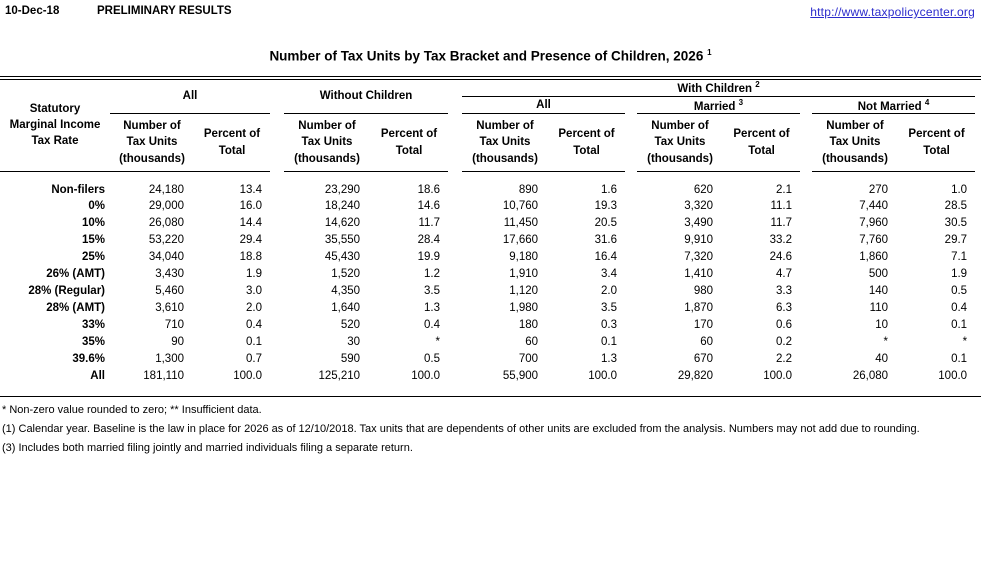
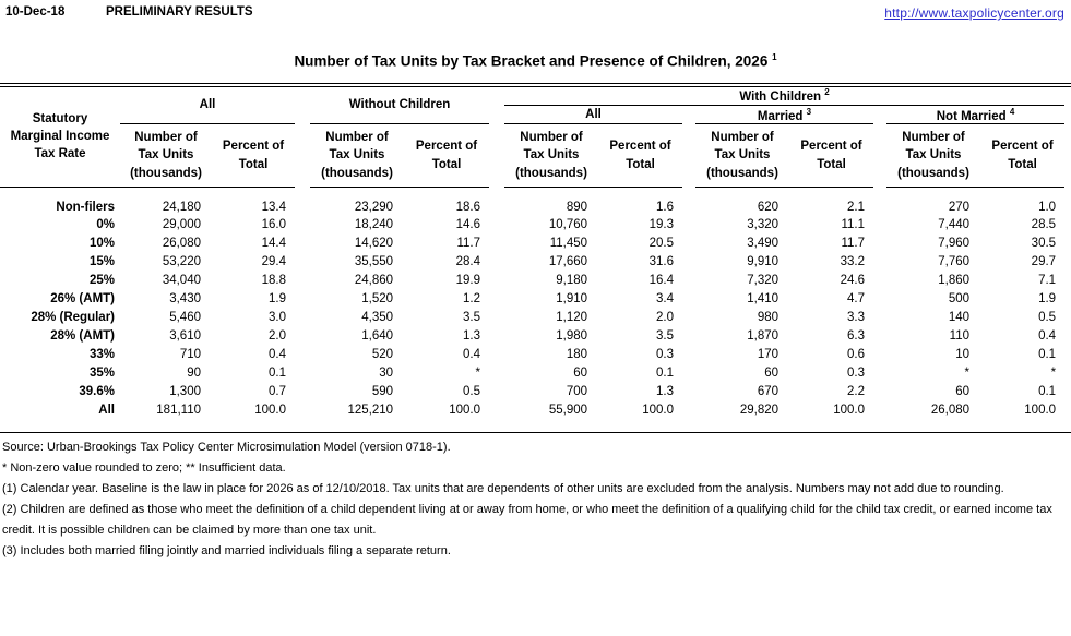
  10-Dec-18
  PRELIMINARY RESULTS
  http://www.taxpolicycenter.org
  Number of Tax Units by Tax Bracket and Presence of Children, 2026 1
  Statutory Marginal Income Tax Rate	All		Without Children		With Children 2
  All		Married 3		Not Married 4
  Number ofTax Units(thousands)	Percent ofTotal		Number ofTax Units(thousands)	Percent ofTotal		Number ofTax Units(thousands)	Percent ofTotal		Number ofTax Units(thousands)	Percent ofTotal		Number ofTax Units(thousands)	Percent ofTotal
  Non-filers	24,180	13.4		23,290	18.6		890	1.6		620	2.1		270	1.0
  0%	29,000	16.0		18,240	14.6		10,760	19.3		3,320	11.1		7,440	28.5
  10%	26,080	14.4		14,620	11.7		11,450	20.5		3,490	11.7		7,960	30.5
  15%	53,220	29.4		35,550	28.4		17,660	31.6		9,910	33.2		7,760	29.7
- 25%	34,040	18.8		45,430	19.9		9,180	16.4		7,320	24.6		1,860	7.1
+ 25%	34,040	18.8		24,860	19.9		9,180	16.4		7,320	24.6		1,860	7.1
  26% (AMT)	3,430	1.9		1,520	1.2		1,910	3.4		1,410	4.7		500	1.9
  28% (Regular)	5,460	3.0		4,350	3.5		1,120	2.0		980	3.3		140	0.5
  28% (AMT)	3,610	2.0		1,640	1.3		1,980	3.5		1,870	6.3		110	0.4
  33%	710	0.4		520	0.4		180	0.3		170	0.6		10	0.1
- 35%	90	0.1		30	*		60	0.1		60	0.2		*	*
+ 35%	90	0.1		30	*		60	0.1		60	0.3		*	*
- 39.6%	1,300	0.7		590	0.5		700	1.3		670	2.2		40	0.1
+ 39.6%	1,300	0.7		590	0.5		700	1.3		670	2.2		60	0.1
  All	181,110	100.0		125,210	100.0		55,900	100.0		29,820	100.0		26,080	100.0
+ Source: Urban-Brookings Tax Policy Center Microsimulation Model (version 0718-1).
  * Non-zero value rounded to zero; ** Insufficient data.
  (1) Calendar year. Baseline is the law in place for 2026 as of 12/10/2018. Tax units that are dependents of other units are excluded from the analysis. Numbers may not add due to rounding.
+ (2) Children are defined as those who meet the definition of a child dependent living at or away from home, or who meet the definition of a qualifying child for the child tax credit, or earned income tax credit. It is possible children can be claimed by more than one tax unit.
  (3) Includes both married filing jointly and married individuals filing a separate return.
